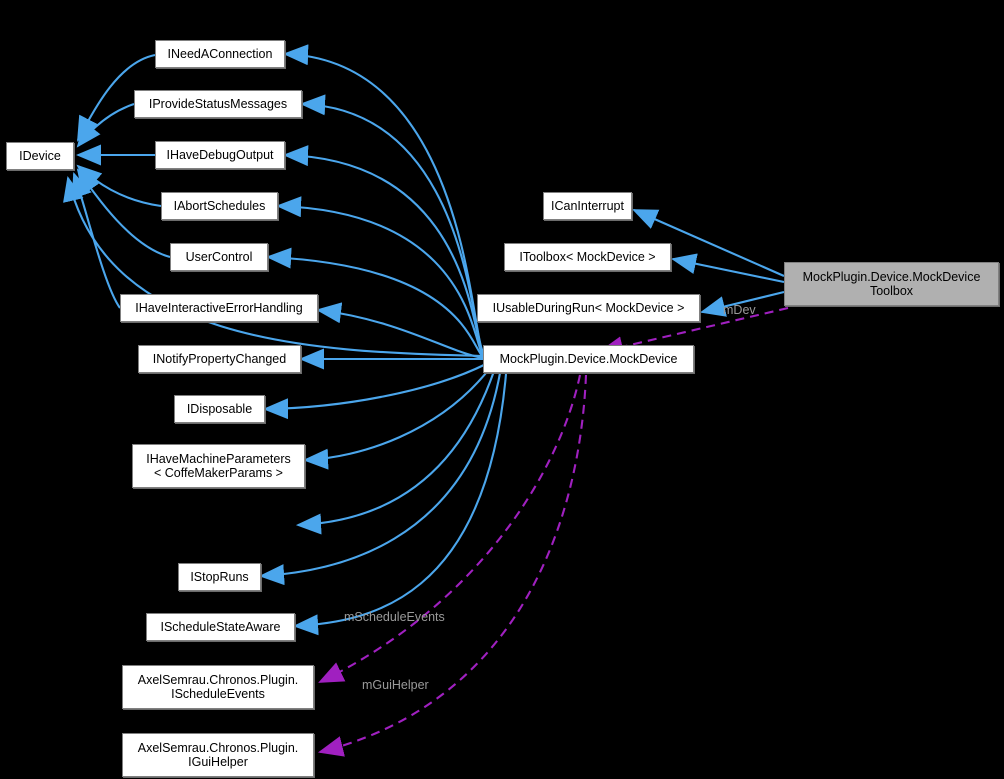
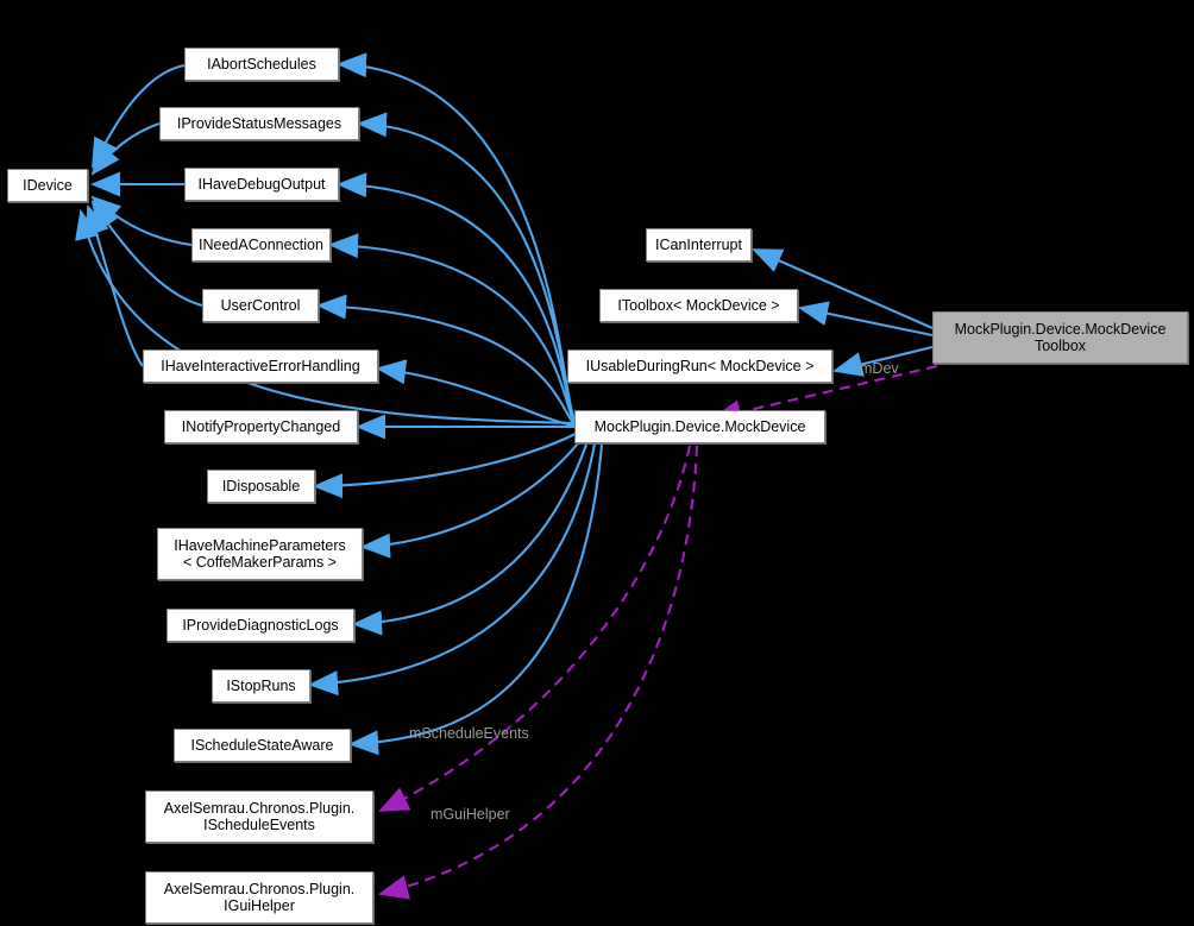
  IDevice
- INeedAConnection
+ IAbortSchedules
  IProvideStatusMessages
  IHaveDebugOutput
- IAbortSchedules
+ INeedAConnection
  UserControl
  IHaveInteractiveErrorHandling
  INotifyPropertyChanged
  IDisposable
  IHaveMachineParameters
  < CoffeMakerParams >
+ IProvideDiagnosticLogs
  IStopRuns
  IScheduleStateAware
  AxelSemrau.Chronos.Plugin.
  IScheduleEvents
  AxelSemrau.Chronos.Plugin.
  IGuiHelper
  ICanInterrupt
  IToolbox< MockDevice >
  IUsableDuringRun< MockDevice >
  MockPlugin.Device.MockDevice
  MockPlugin.Device.MockDevice
  Toolbox
  mDev
  mScheduleEvents
  mGuiHelper
